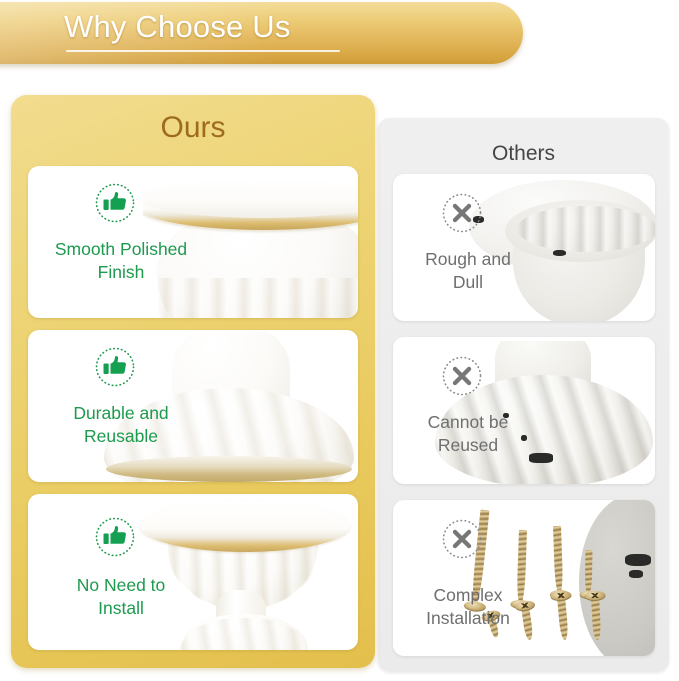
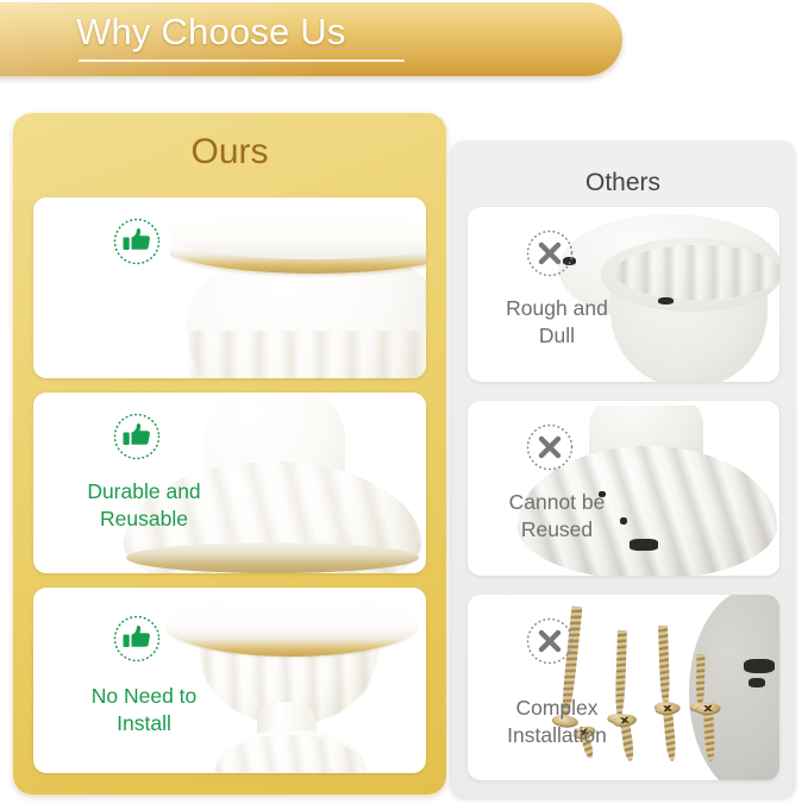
  Why Choose Us
  Others
  Rough and
  Dull
  Cannot be
  Reused
  Complex
  Installation
  Ours
- Smooth Polished
- Finish
  Durable and
  Reusable
  No Need to
  Install
